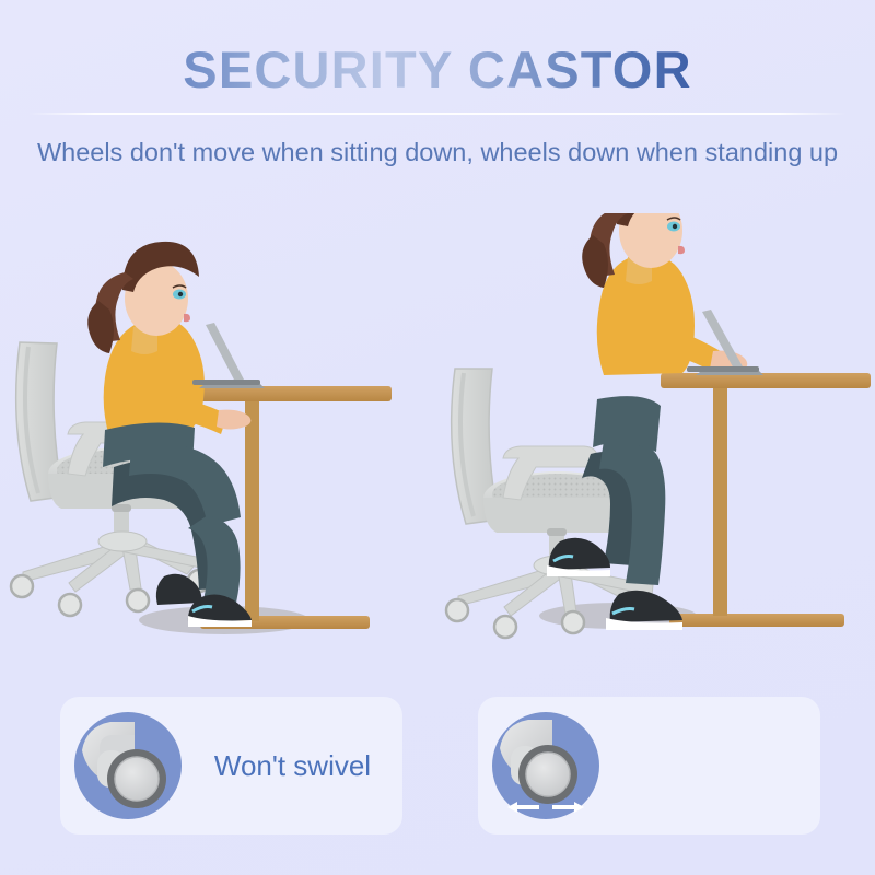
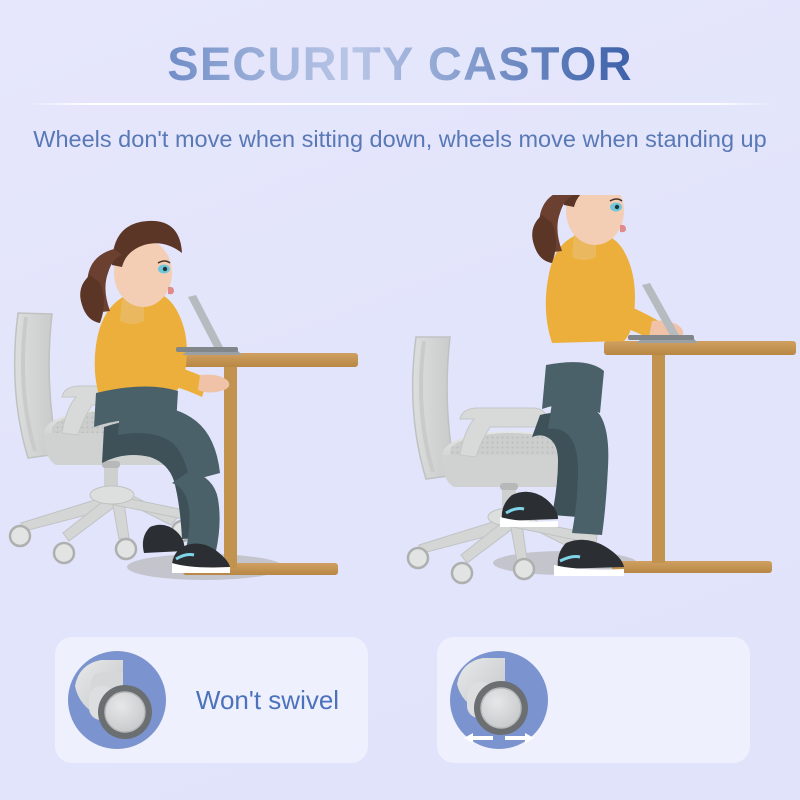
  SECURITY CASTOR
- Wheels don't move when sitting down, wheels down when standing up
+ Wheels don't move when sitting down, wheels move when standing up
  Won't swivel
